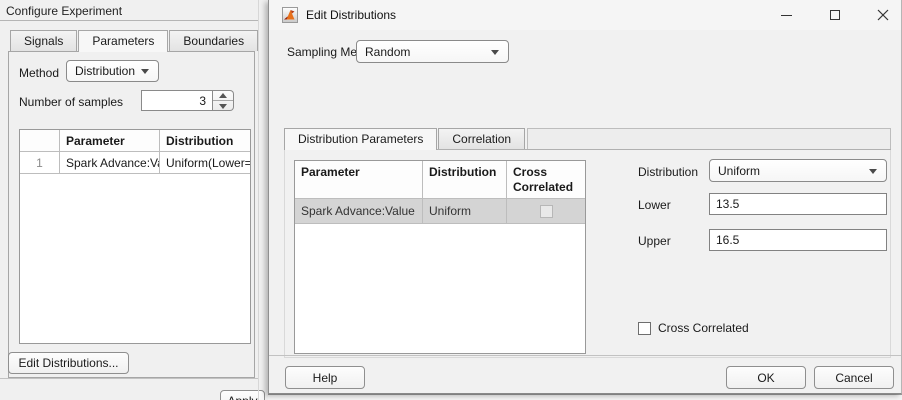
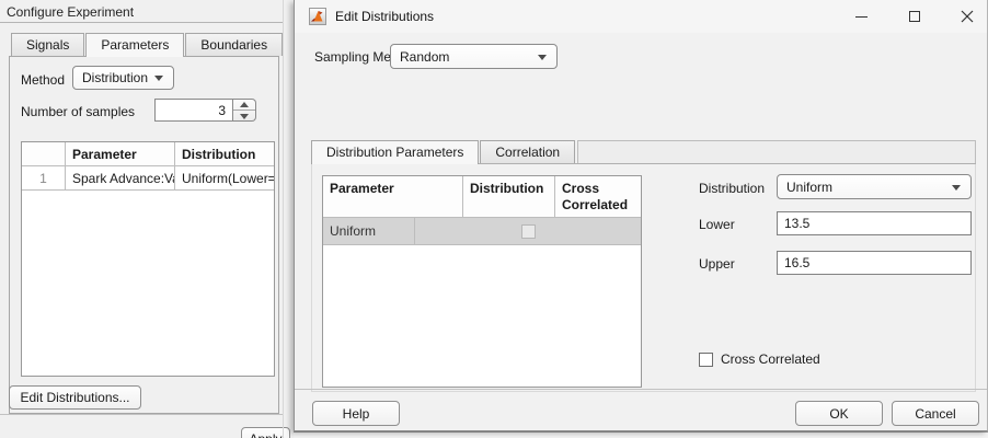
  Configure Experiment
  Signals
  Parameters
  Boundaries
  Method
  Distribution
  Number of samples
  3
  Parameter
  Distribution
  1
  Spark Advance:V
  Uniform(Lower=
  Edit Distributions...
  Edit Distributions
  Sampling Me
  Random
  Distribution Parameters
  Correlation
  Parameter
  Distribution
  Cross Correlated
- Spark Advance:Value
  Uniform
  Distribution
  Uniform
  Lower
  13.5
  Upper
  16.5
  Cross Correlated
  Help
  OK
  Cancel
